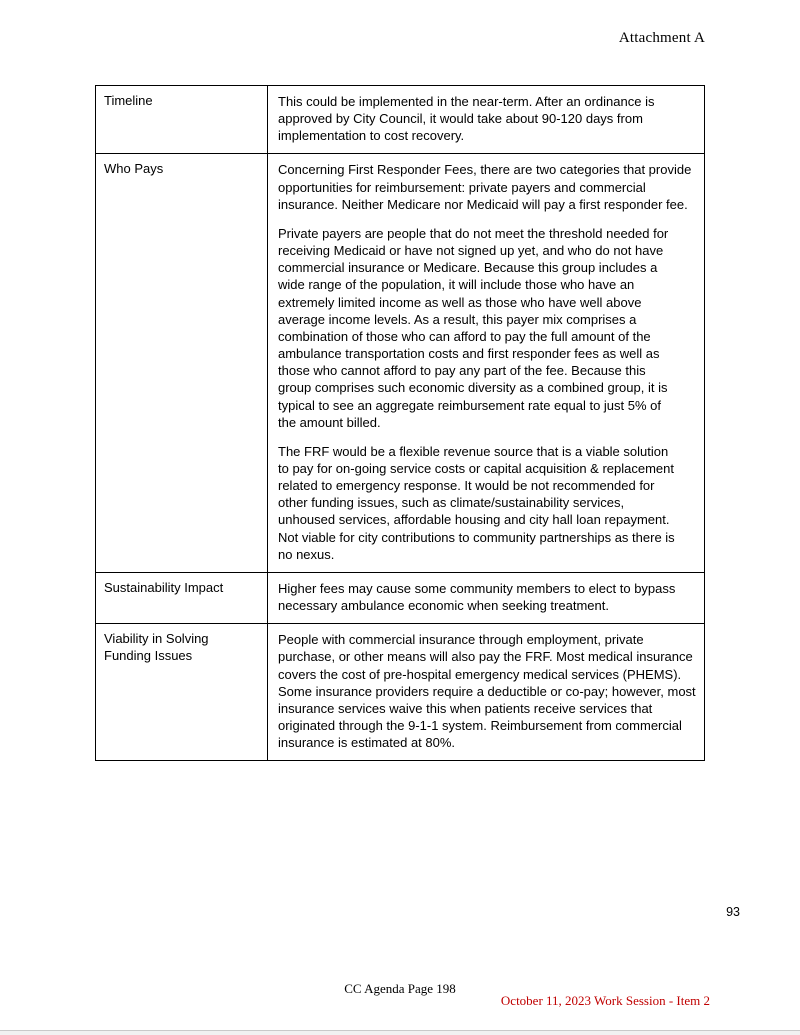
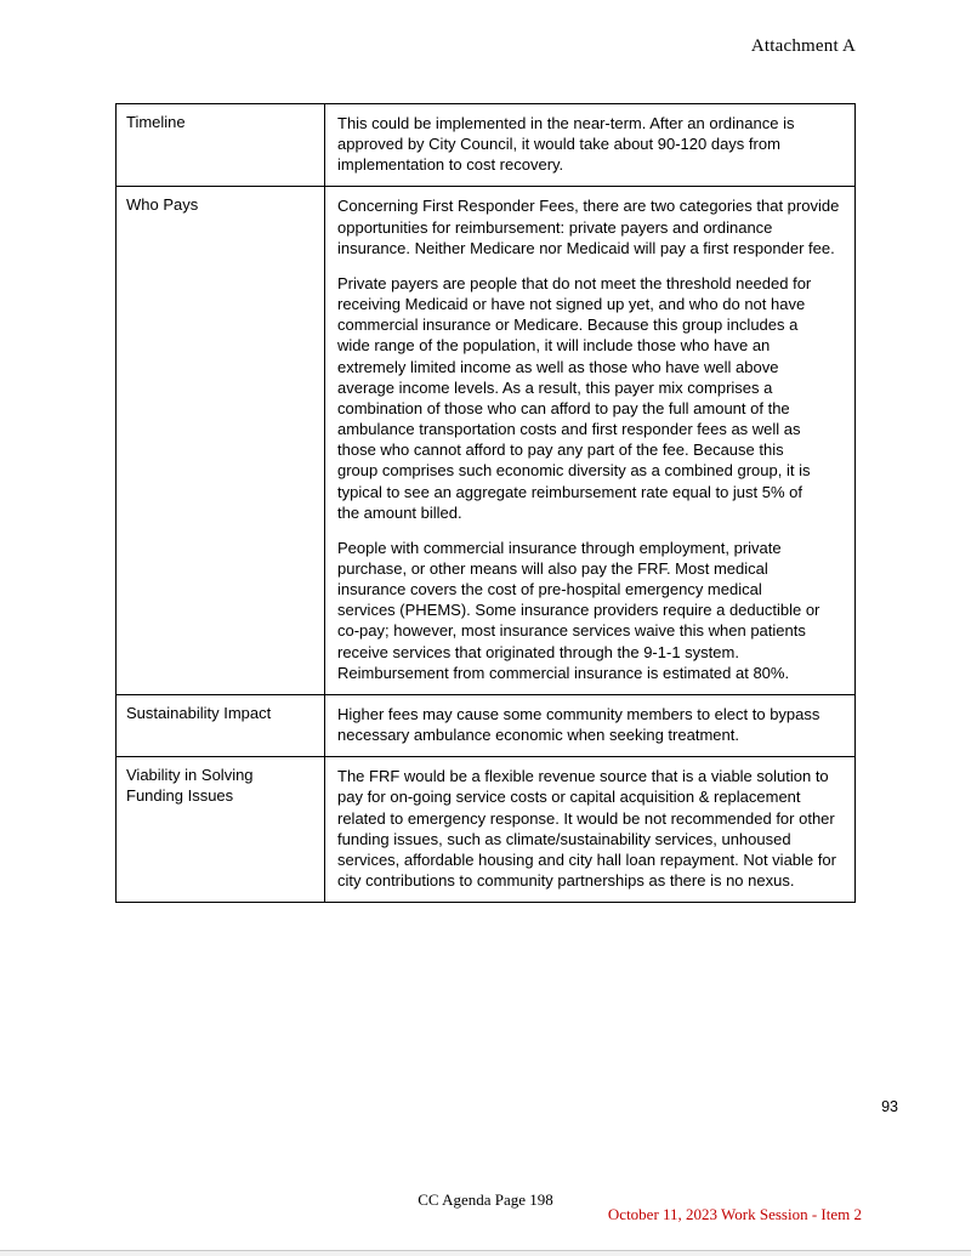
  Attachment A
  Timeline
  This could be implemented in the near-term. After an ordinance is approved by City Council, it would take about 90-120 days from implementation to cost recovery.
  Who Pays
- Concerning First Responder Fees, there are two categories that provide opportunities for reimbursement: private payers and commercial insurance. Neither Medicare nor Medicaid will pay a first responder fee.
+ Concerning First Responder Fees, there are two categories that provide opportunities for reimbursement: private payers and ordinance insurance. Neither Medicare nor Medicaid will pay a first responder fee.
  Private payers are people that do not meet the threshold needed for receiving Medicaid or have not signed up yet, and who do not have commercial insurance or Medicare. Because this group includes a wide range of the population, it will include those who have an extremely limited income as well as those who have well above average income levels. As a result, this payer mix comprises a combination of those who can afford to pay the full amount of the ambulance transportation costs and first responder fees as well as those who cannot afford to pay any part of the fee. Because this group comprises such economic diversity as a combined group, it is typical to see an aggregate reimbursement rate equal to just 5% of the amount billed.
- The FRF would be a flexible revenue source that is a viable solution to pay for on-going service costs or capital acquisition & replacement related to emergency response. It would be not recommended for other funding issues, such as climate/sustainability services, unhoused services, affordable housing and city hall loan repayment. Not viable for city contributions to community partnerships as there is no nexus.
+ People with commercial insurance through employment, private purchase, or other means will also pay the FRF. Most medical insurance covers the cost of pre-hospital emergency medical services (PHEMS). Some insurance providers require a deductible or co-pay; however, most insurance services waive this when patients receive services that originated through the 9-1-1 system. Reimbursement from commercial insurance is estimated at 80%.
  Sustainability Impact
  Higher fees may cause some community members to elect to bypass necessary ambulance economic when seeking treatment.
  Viability in Solving Funding Issues
- People with commercial insurance through employment, private purchase, or other means will also pay the FRF. Most medical insurance covers the cost of pre-hospital emergency medical services (PHEMS). Some insurance providers require a deductible or co-pay; however, most insurance services waive this when patients receive services that originated through the 9-1-1 system. Reimbursement from commercial insurance is estimated at 80%.
+ The FRF would be a flexible revenue source that is a viable solution to pay for on-going service costs or capital acquisition & replacement related to emergency response. It would be not recommended for other funding issues, such as climate/sustainability services, unhoused services, affordable housing and city hall loan repayment. Not viable for city contributions to community partnerships as there is no nexus.
  93
  CC Agenda Page 198
  October 11, 2023 Work Session - Item 2
